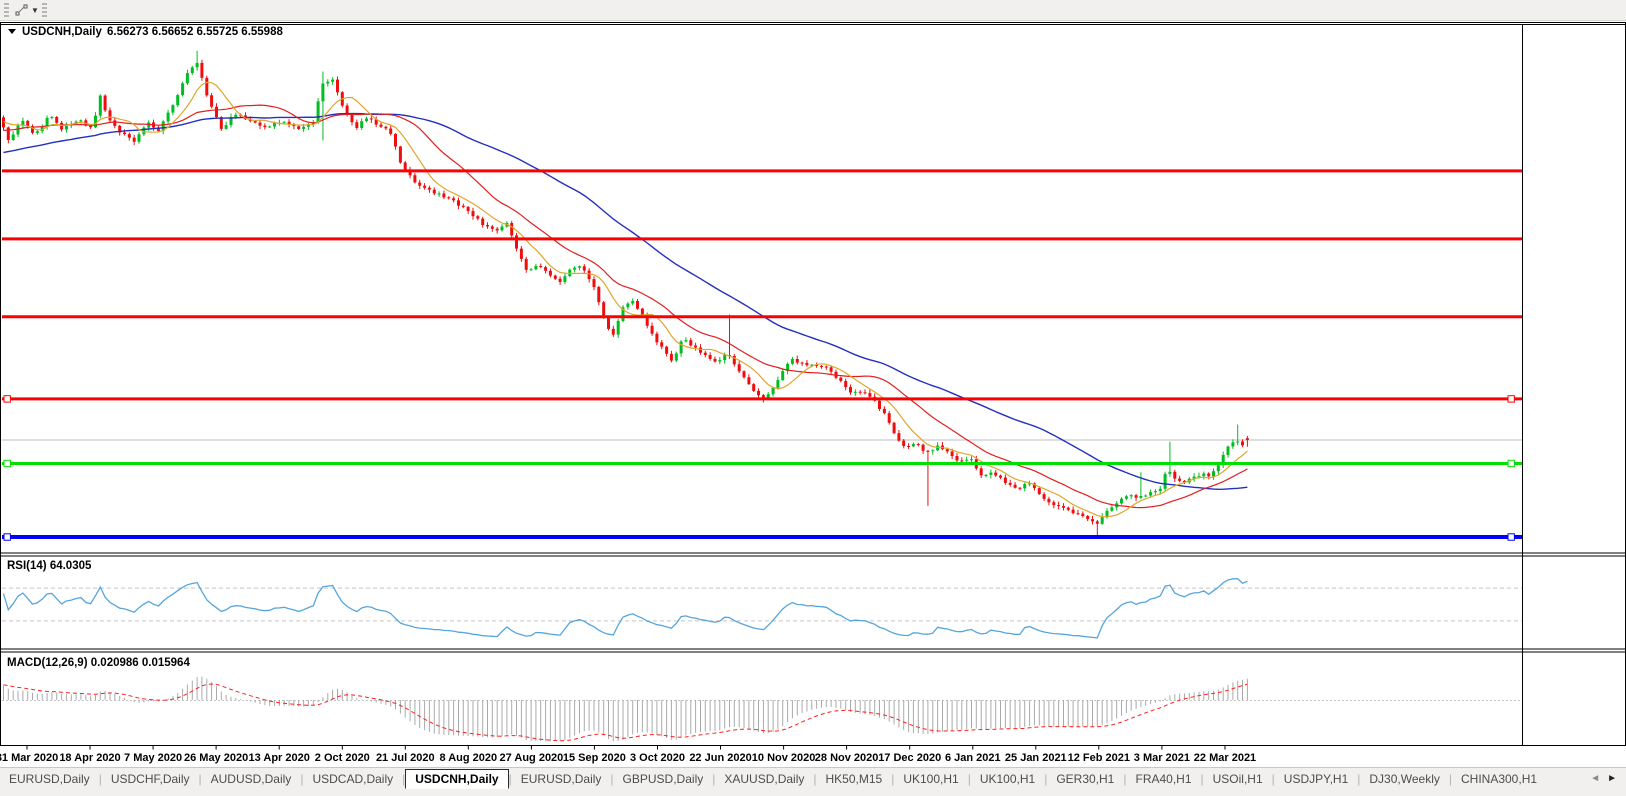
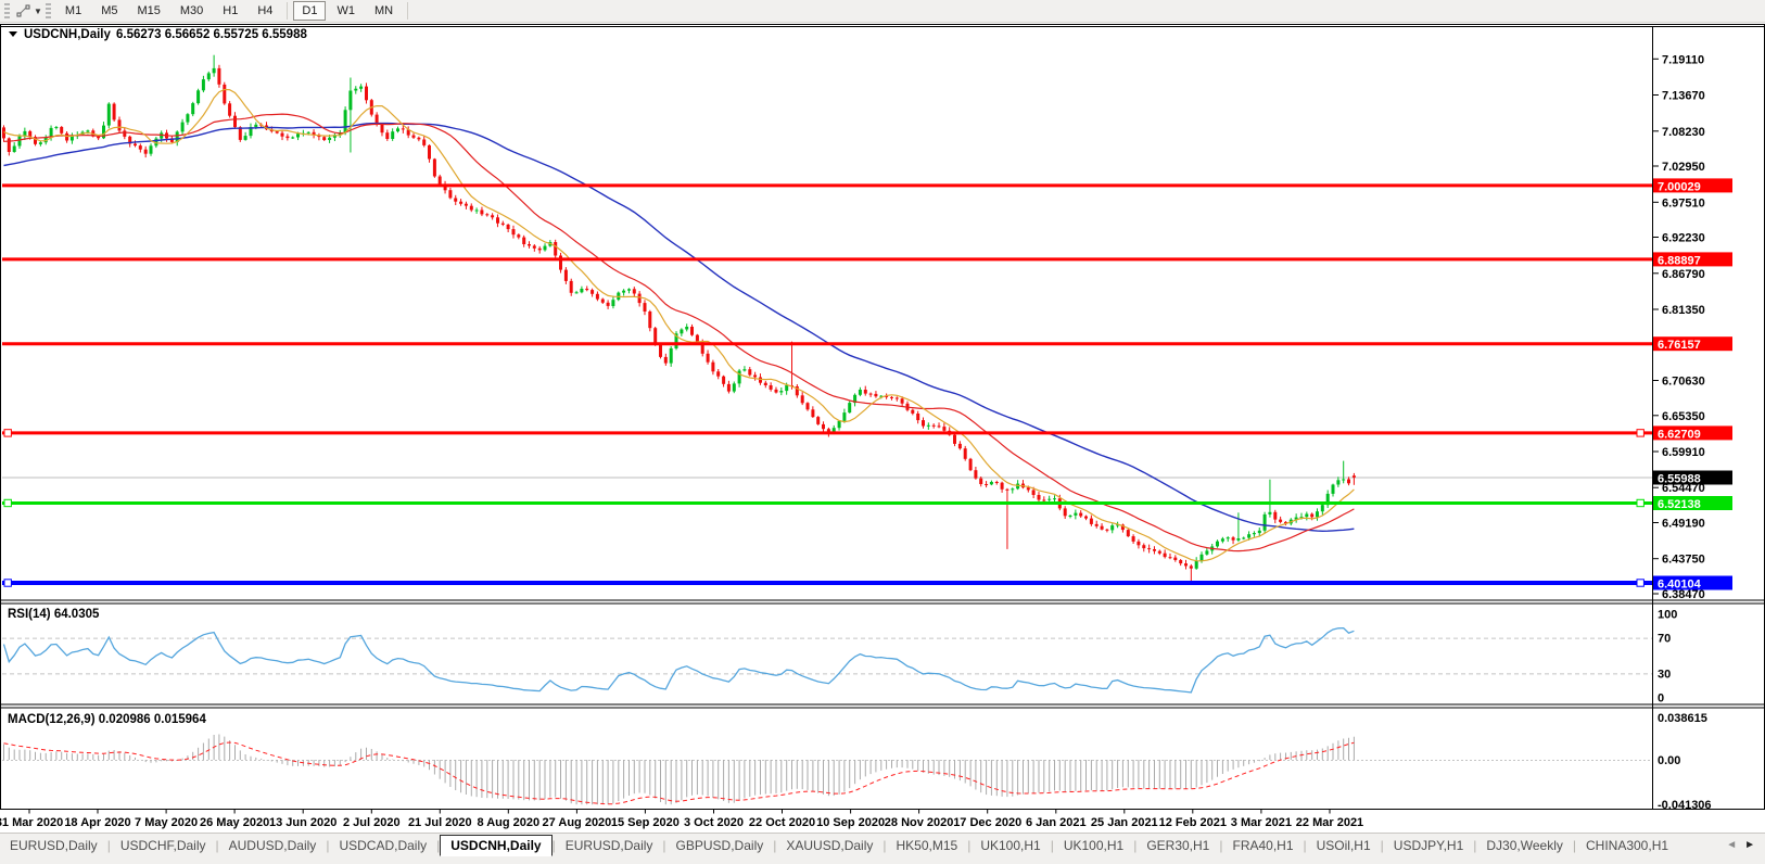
  ▼
+ M1
+ M5
+ M15
+ M30
+ H1
+ H4
+ D1
+ W1
+ MN
+ 7.19110
+ 7.13670
+ 7.08230
+ 7.02950
+ 6.97510
+ 6.92230
+ 6.86790
+ 6.81350
+ 6.70630
+ 6.65350
+ 6.59910
+ 6.54470
+ 6.49190
+ 6.43750
+ 6.38470
+ 6.55988
+ 7.00029
+ 6.88897
+ 6.76157
+ 6.62709
+ 6.52138
+ 6.40104
+ 100
+ 70
+ 30
+ 0
+ 0.038615
+ 0.00
+ -0.041306
  1 Mar 2020
  18 Apr 2020
  7 May 2020
  26 May 2020
- 13 Apr 2020
+ 13 Jun 2020
- 2 Oct 2020
+ 2 Jul 2020
  21 Jul 2020
  8 Aug 2020
  27 Aug 2020
  15 Sep 2020
  3 Oct 2020
- 22 Jun 2020
+ 22 Oct 2020
- 10 Nov 2020
+ 10 Sep 2020
  28 Nov 2020
  17 Dec 2020
  6 Jan 2021
  25 Jan 2021
  12 Feb 2021
  3 Mar 2021
  22 Mar 2021
  USDCNH,Daily
  6.56273 6.56652 6.55725 6.55988
  RSI(14) 64.0305
  MACD(12,26,9) 0.020986 0.015964
  EURUSD,Daily
  |
  USDCHF,Daily
  |
  AUDUSD,Daily
  |
  USDCAD,Daily
  |
  USDCNH,Daily
  |
  EURUSD,Daily
  |
  GBPUSD,Daily
  |
  XAUUSD,Daily
  |
  HK50,M15
  |
  UK100,H1
  |
  UK100,H1
  |
  GER30,H1
  |
  FRA40,H1
  |
  USOil,H1
  |
  USDJPY,H1
  |
  DJ30,Weekly
  |
  CHINA300,H1
  ◄
  ►
